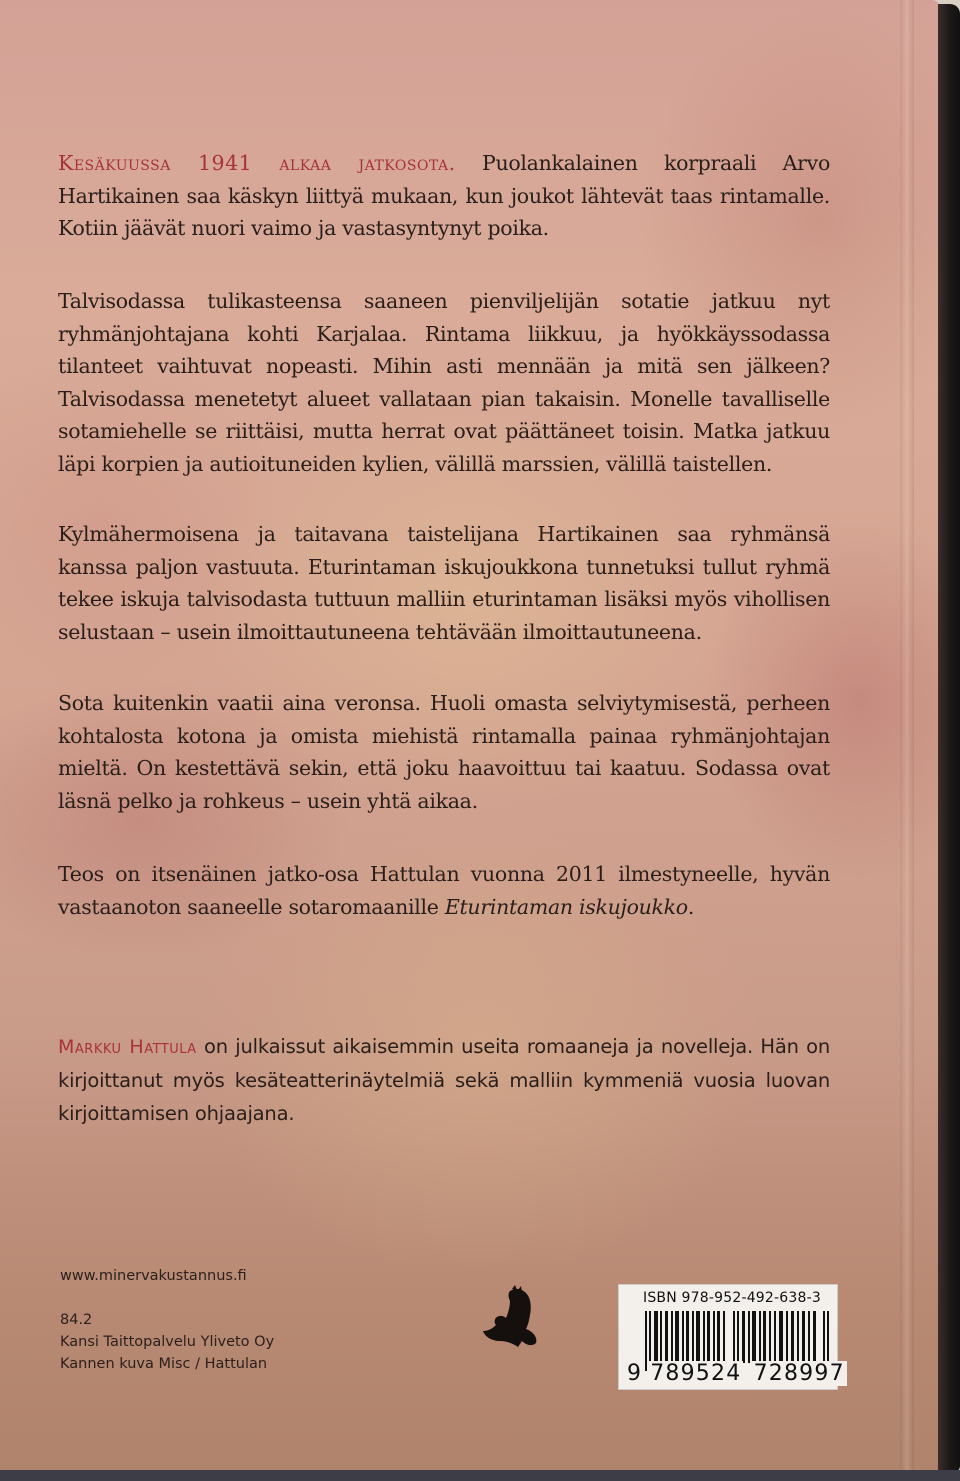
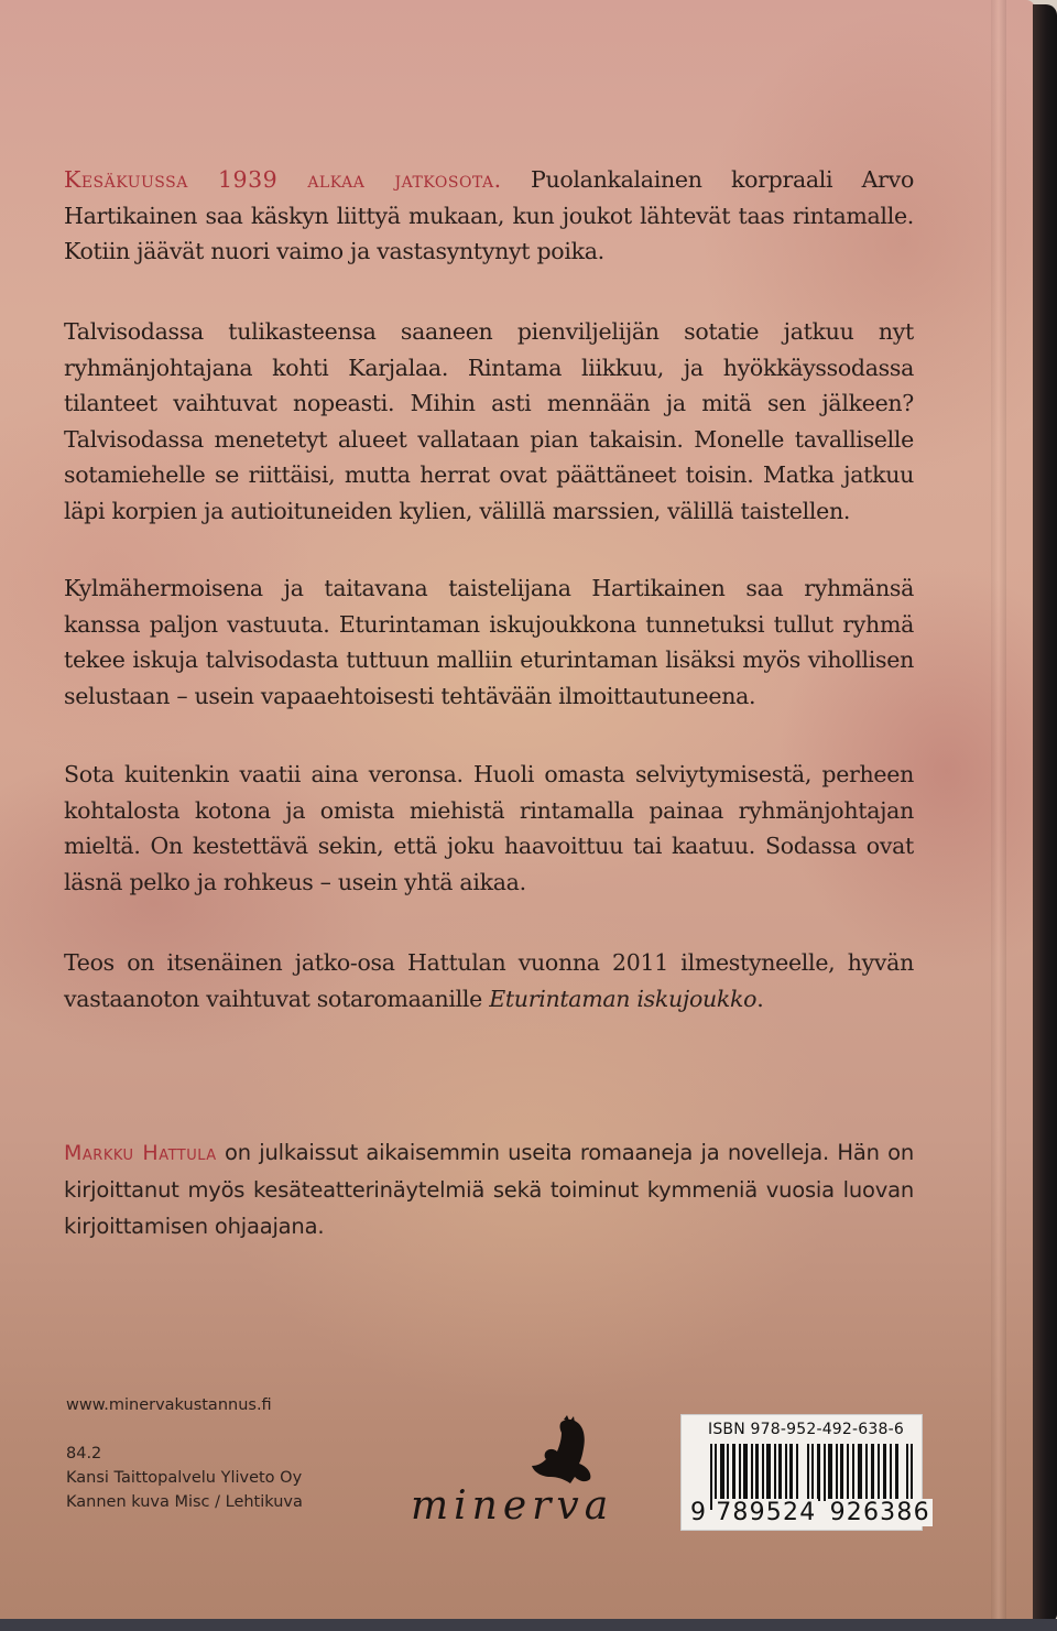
- Kesäkuussa 1941 alkaa jatkosota. Puolankalainen korpraali Arvo Hartikainen saa käskyn liittyä mukaan, kun joukot lähtevät taas rintamalle. Kotiin jäävät nuori vaimo ja vastasyntynyt poika.
+ Kesäkuussa 1939 alkaa jatkosota. Puolankalainen korpraali Arvo Hartikainen saa käskyn liittyä mukaan, kun joukot lähtevät taas rintamalle. Kotiin jäävät nuori vaimo ja vastasyntynyt poika.
  Talvisodassa tulikasteensa saaneen pienviljelijän sotatie jatkuu nyt ryhmänjohtajana kohti Karjalaa. Rintama liikkuu, ja hyökkäyssodassa tilanteet vaihtuvat nopeasti. Mihin asti mennään ja mitä sen jälkeen? Talvisodassa menetetyt alueet vallataan pian takaisin. Monelle tavalliselle sotamiehelle se riittäisi, mutta herrat ovat päättäneet toisin. Matka jatkuu läpi korpien ja autioituneiden kylien, välillä marssien, välillä taistellen.
- Kylmähermoisena ja taitavana taistelijana Hartikainen saa ryhmänsä kanssa paljon vastuuta. Eturintaman iskujoukkona tunnetuksi tullut ryhmä tekee iskuja talvisodasta tuttuun malliin eturintaman lisäksi myös vihollisen selustaan – usein ilmoittautuneena tehtävään ilmoittautuneena.
+ Kylmähermoisena ja taitavana taistelijana Hartikainen saa ryhmänsä kanssa paljon vastuuta. Eturintaman iskujoukkona tunnetuksi tullut ryhmä tekee iskuja talvisodasta tuttuun malliin eturintaman lisäksi myös vihollisen selustaan – usein vapaaehtoisesti tehtävään ilmoittautuneena.
  Sota kuitenkin vaatii aina veronsa. Huoli omasta selviytymisestä, perheen kohtalosta kotona ja omista miehistä rintamalla painaa ryhmänjohtajan mieltä. On kestettävä sekin, että joku haavoittuu tai kaatuu. Sodassa ovat läsnä pelko ja rohkeus – usein yhtä aikaa.
- Teos on itsenäinen jatko-osa Hattulan vuonna 2011 ilmestyneelle, hyvän vastaanoton saaneelle sotaromaanille Eturintaman iskujoukko.
+ Teos on itsenäinen jatko-osa Hattulan vuonna 2011 ilmestyneelle, hyvän vastaanoton vaihtuvat sotaromaanille Eturintaman iskujoukko.
- Markku Hattula on julkaissut aikaisemmin useita romaaneja ja novelleja. Hän on kirjoittanut myös kesäteatterinäytelmiä sekä malliin kymmeniä vuosia luovan kirjoittamisen ohjaajana.
+ Markku Hattula on julkaissut aikaisemmin useita romaaneja ja novelleja. Hän on kirjoittanut myös kesäteatterinäytelmiä sekä toiminut kymmeniä vuosia luovan kirjoittamisen ohjaajana.
  www.minervakustannus.fi
  84.2
  Kansi Taittopalvelu Yliveto Oy
- Kannen kuva Misc / Hattulan
+ Kannen kuva Misc / Lehtikuva
+ minerva
- ISBN 978-952-492-638-3
+ ISBN 978-952-492-638-6
- 9 789524 728997
+ 9 789524 926386
